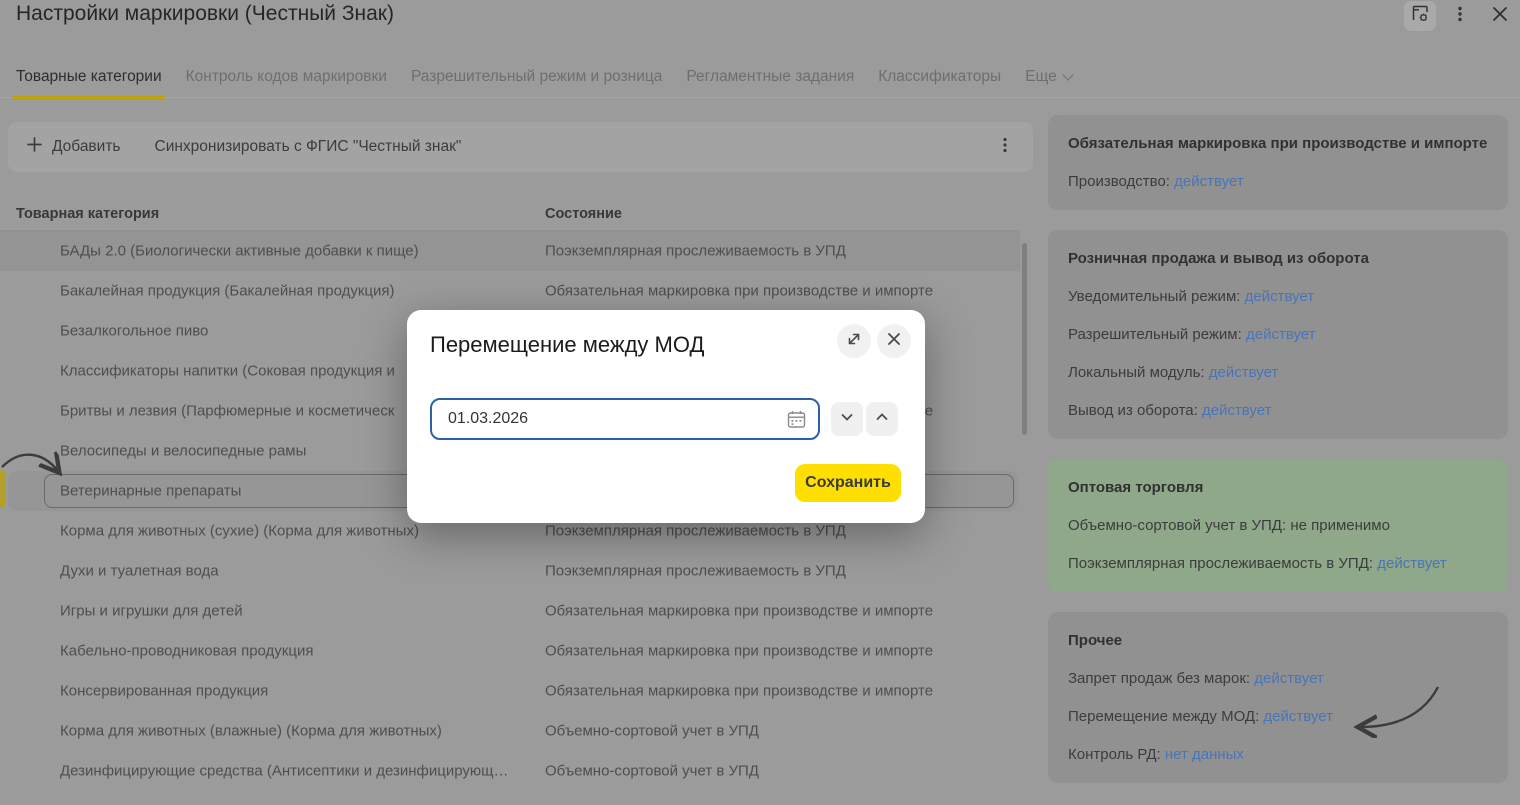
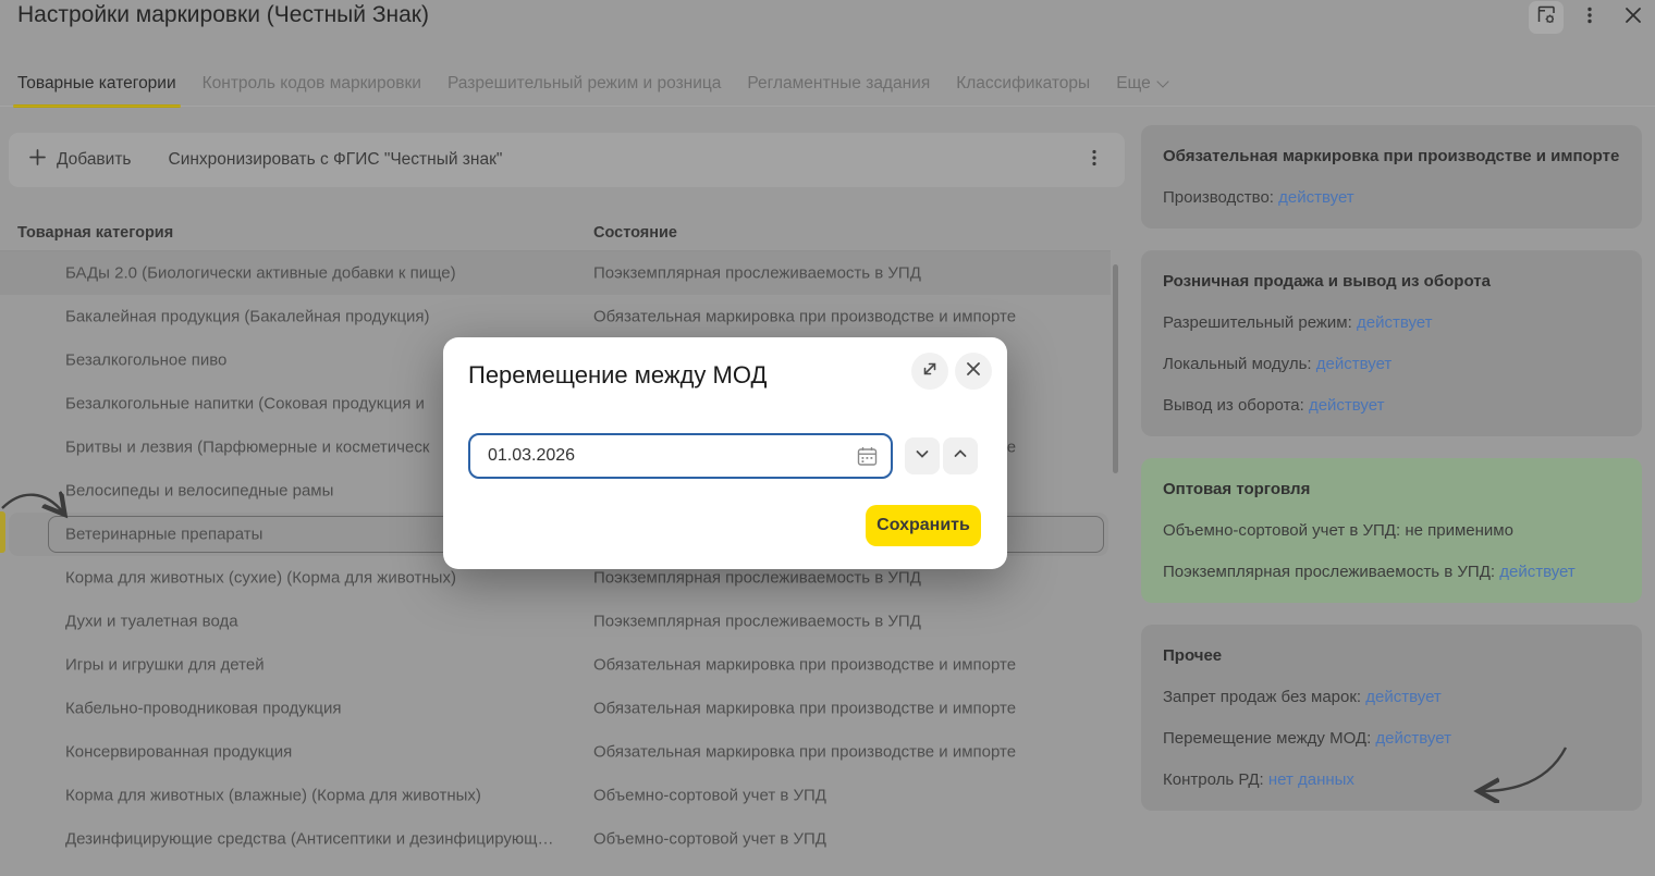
  Настройки маркировки (Честный Знак)
  Товарные категории
  Контроль кодов маркировки
  Разрешительный режим и розница
  Регламентные задания
  Классификаторы
  Еще
  Добавить
  Синхронизировать с ФГИС "Честный знак"
  Товарная категория
  Состояние
  БАДы 2.0 (Биологически активные добавки к пище)
  Поэкземплярная прослеживаемость в УПД
  Бакалейная продукция (Бакалейная продукция)
  Обязательная маркировка при производстве и импорте
  Безалкогольное пиво
- Классификаторы напитки (Соковая продукция и
+ Безалкогольные напитки (Соковая продукция и
  Бритвы и лезвия (Парфюмерные и косметическ
  Велосипеды и велосипедные рамы
  Ветеринарные препараты
  Корма для животных (сухие) (Корма для животных)
  Поэкземплярная прослеживаемость в УПД
  Духи и туалетная вода
  Поэкземплярная прослеживаемость в УПД
  Игры и игрушки для детей
  Обязательная маркировка при производстве и импорте
  Кабельно-проводниковая продукция
  Обязательная маркировка при производстве и импорте
  Консервированная продукция
  Обязательная маркировка при производстве и импорте
  Корма для животных (влажные) (Корма для животных)
  Объемно-сортовой учет в УПД
  Дезинфицирующие средства (Антисептики и дезинфицирующ…
  Объемно-сортовой учет в УПД
  Обязательная маркировка при производстве и импорте
  Производство: действует
  Розничная продажа и вывод из оборота
- Уведомительный режим: действует
  Разрешительный режим: действует
  Локальный модуль: действует
  Вывод из оборота: действует
  Оптовая торговля
  Объемно-сортовой учет в УПД: не применимо
  Поэкземплярная прослеживаемость в УПД: действует
  Прочее
  Запрет продаж без марок: действует
  Перемещение между МОД: действует
  Контроль РД: нет данных
  Перемещение между МОД
  01.03.2026
  Сохранить
